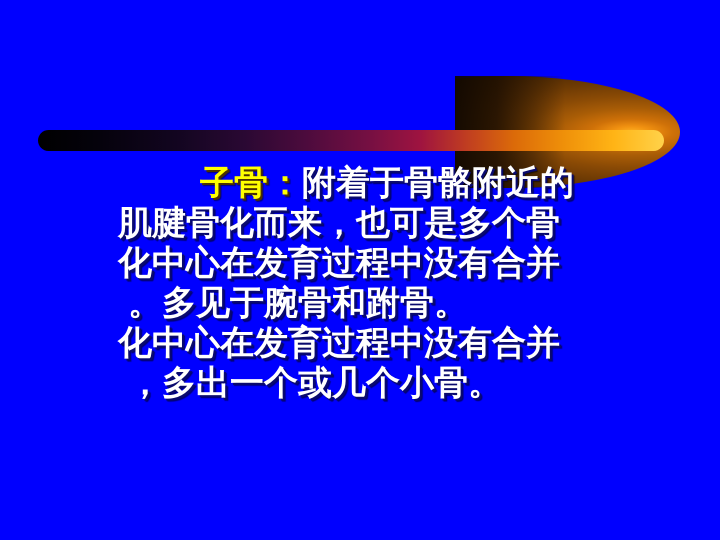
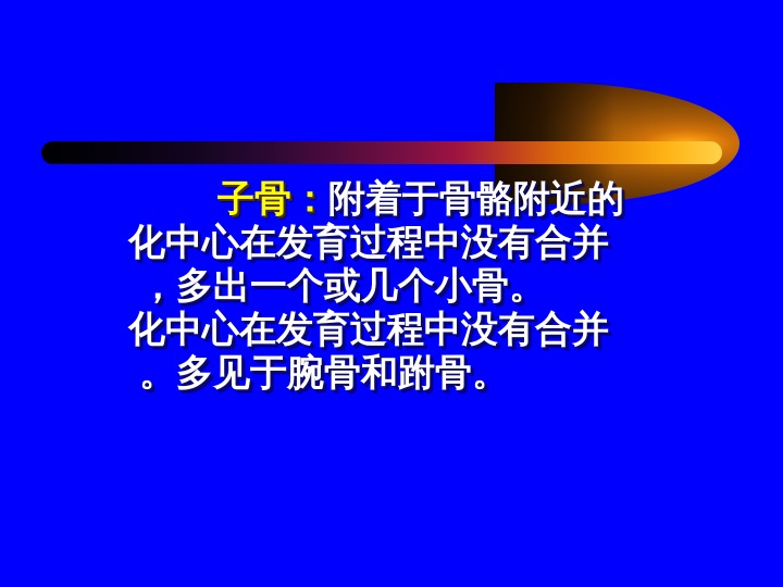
  子骨：附着于骨骼附近的
- 肌腱骨化而来，也可是多个骨
  化中心在发育过程中没有合并
- 。多见于腕骨和跗骨。
+ ，多出一个或几个小骨。
  化中心在发育过程中没有合并
- ，多出一个或几个小骨。
+ 。多见于腕骨和跗骨。
